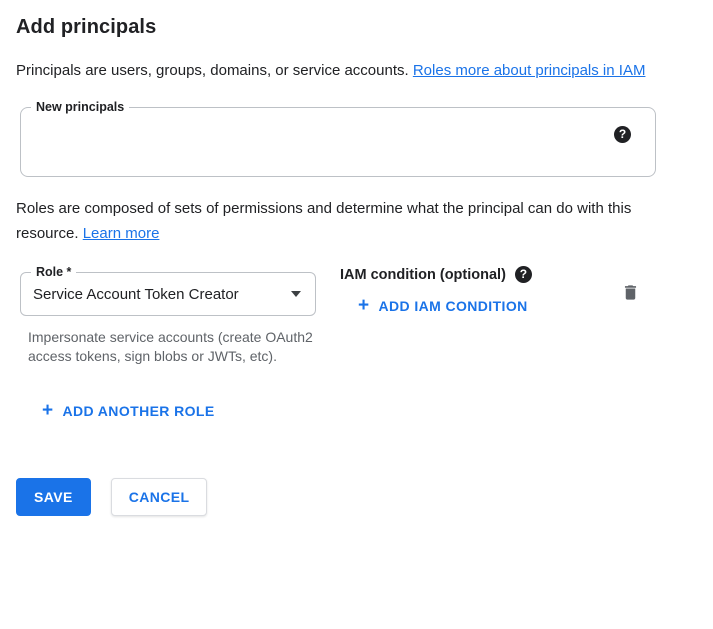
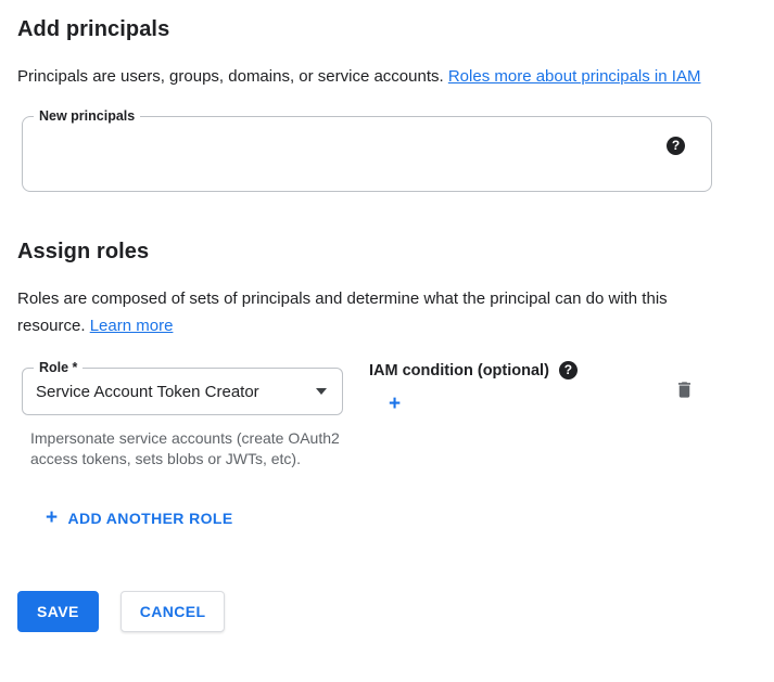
  Add principals
  Principals are users, groups, domains, or service accounts. Roles more about principals in IAM
  New principals
  ?
+ Assign roles
- Roles are composed of sets of permissions and determine what the principal can do with this resource. Learn more
+ Roles are composed of sets of principals and determine what the principal can do with this resource. Learn more
  Role *
  Service Account Token Creator
- Impersonate service accounts (create OAuth2 access tokens, sign blobs or JWTs, etc).
+ Impersonate service accounts (create OAuth2 access tokens, sets blobs or JWTs, etc).
  IAM condition (optional)
  ?
  +
- ADD IAM CONDITION
  +
  ADD ANOTHER ROLE
  SAVE
  CANCEL
